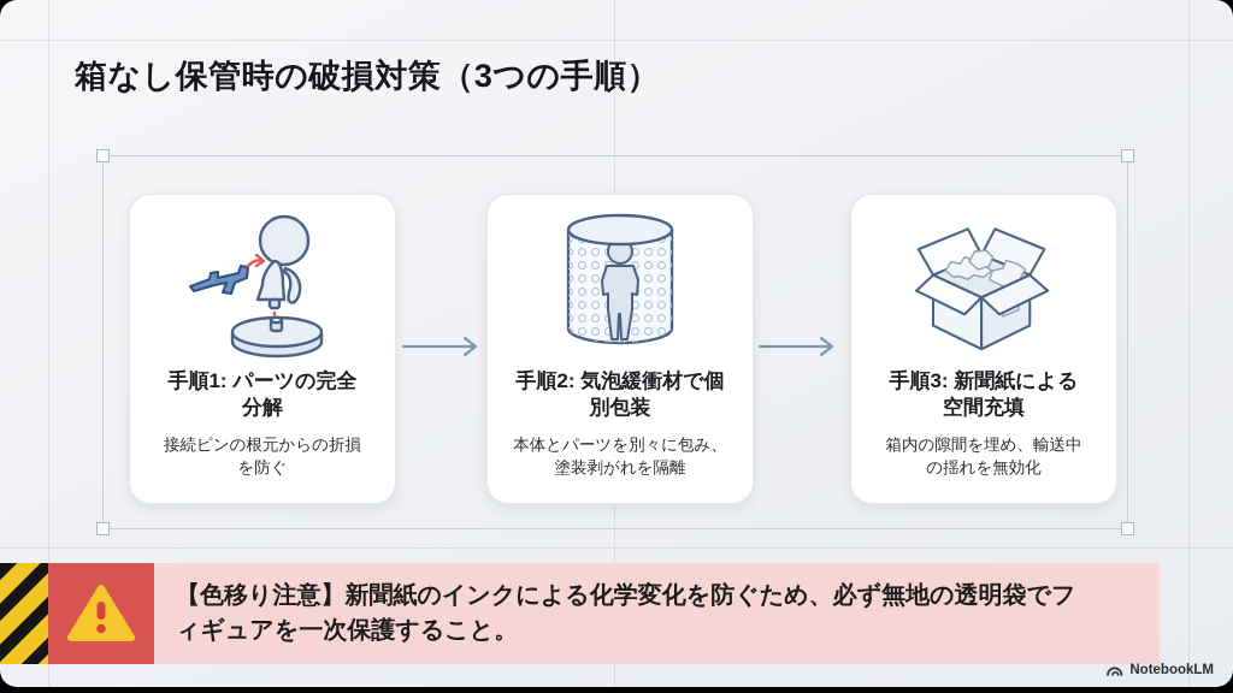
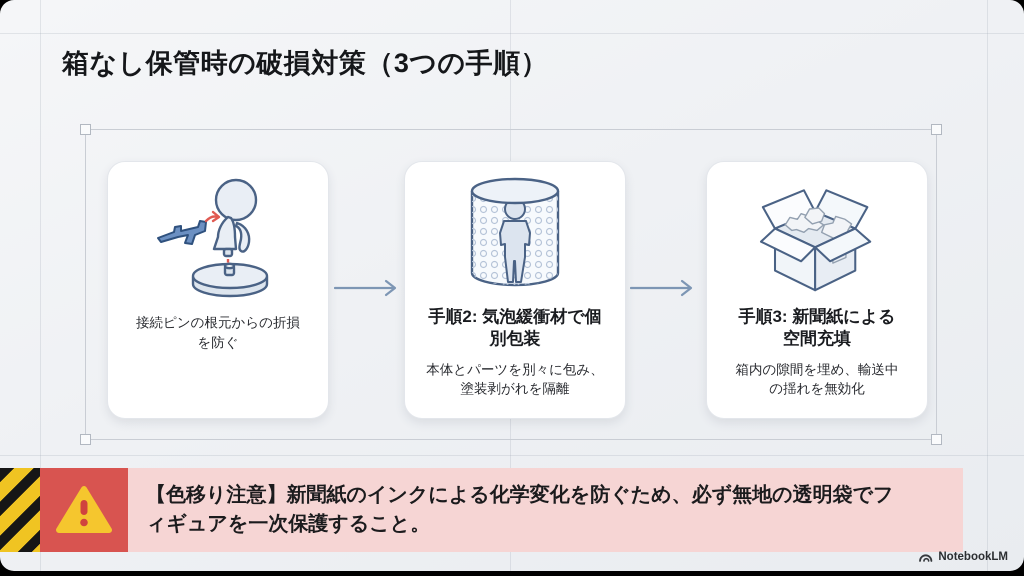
  箱なし保管時の破損対策（3つの手順）
- 手順1: パーツの完全
- 分解
  接続ピンの根元からの折損
  を防ぐ
  手順2: 気泡緩衝材で個
  別包装
  本体とパーツを別々に包み、
  塗装剥がれを隔離
  手順3: 新聞紙による
  空間充填
  箱内の隙間を埋め、輸送中
  の揺れを無効化
  【色移り注意】新聞紙のインクによる化学変化を防ぐため、必ず無地の透明袋でフ
  ィギュアを一次保護すること。
  NotebookLM
